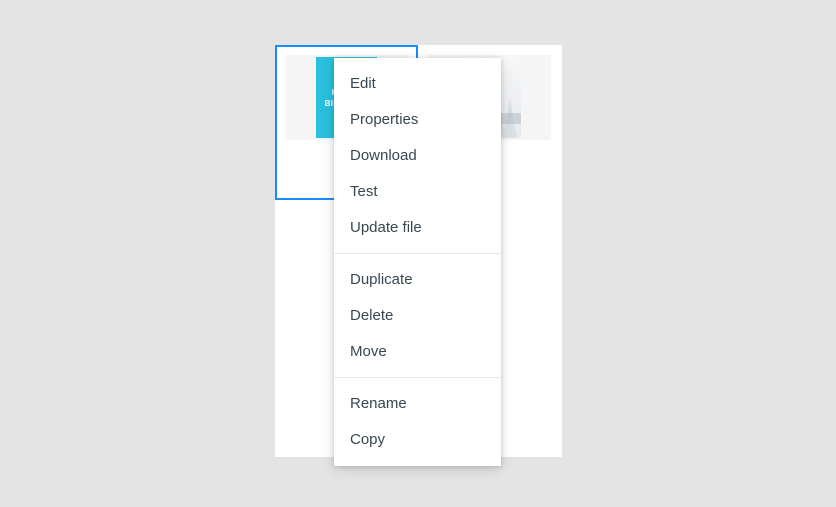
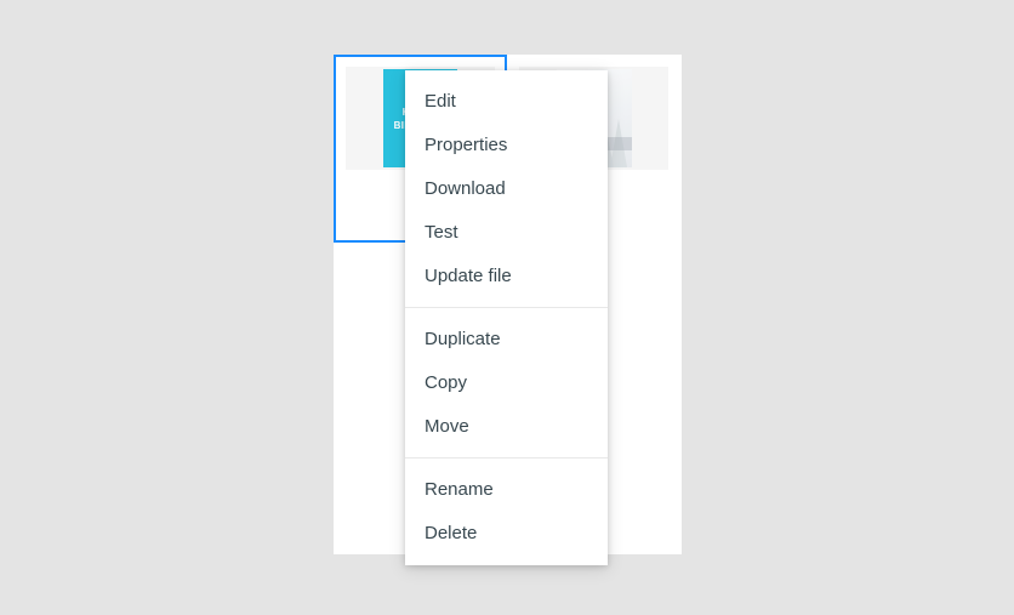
  Edit
  Properties
  Download
  Test
  Update file
  Duplicate
- Delete
+ Copy
  Move
  Rename
- Copy
+ Delete
